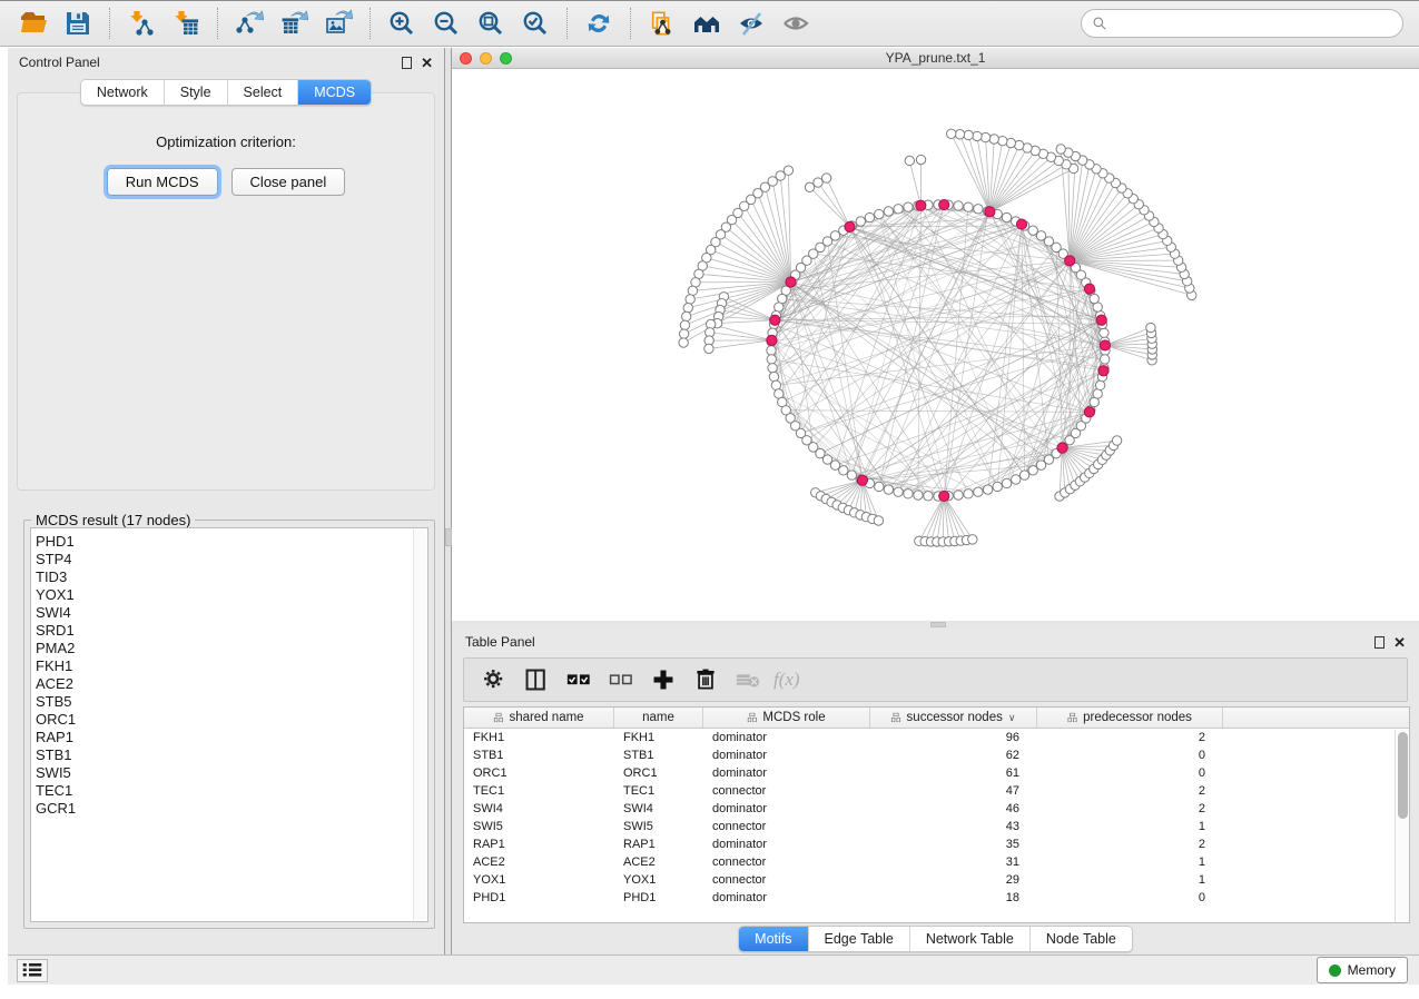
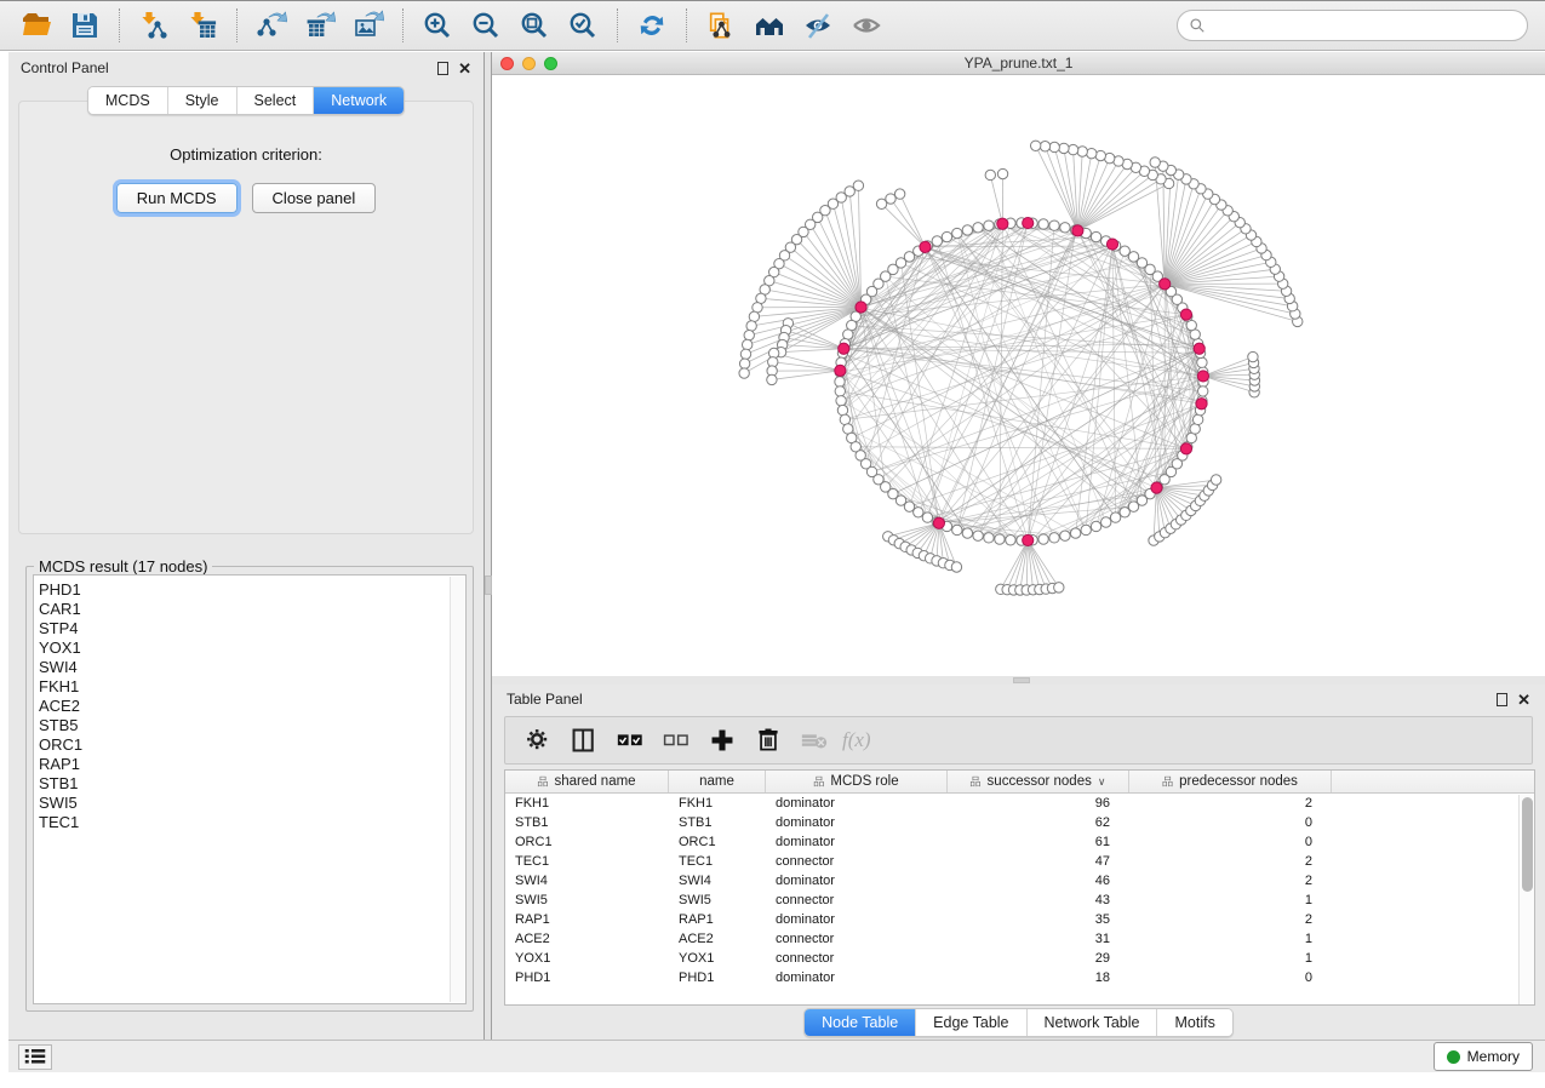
  Control Panel
  ✕
- Network
+ MCDS
  Style
  Select
- MCDS
+ Network
  Optimization criterion:
  Run MCDS
  Close panel
  MCDS result (17 nodes)
  PHD1
+ CAR1
  STP4
- TID3
  YOX1
  SWI4
- SRD1
- PMA2
  FKH1
  ACE2
  STB5
  ORC1
  RAP1
  STB1
  SWI5
  TEC1
- GCR1
  YPA_prune.txt_1
  Table Panel
  ✕
  f(x)
  品
  shared name
  name
  品
  MCDS role
  品
  successor nodes
  ∨
  品
  predecessor nodes
  FKH1
  FKH1
  dominator
  96
  2
  STB1
  STB1
  dominator
  62
  0
  ORC1
  ORC1
  dominator
  61
  0
  TEC1
  TEC1
  connector
  47
  2
  SWI4
  SWI4
  dominator
  46
  2
  SWI5
  SWI5
  connector
  43
  1
  RAP1
  RAP1
  dominator
  35
  2
  ACE2
  ACE2
  connector
  31
  1
  YOX1
  YOX1
  connector
  29
  1
  PHD1
  PHD1
  dominator
  18
  0
- Motifs
+ Node Table
  Edge Table
  Network Table
- Node Table
+ Motifs
  Memory
